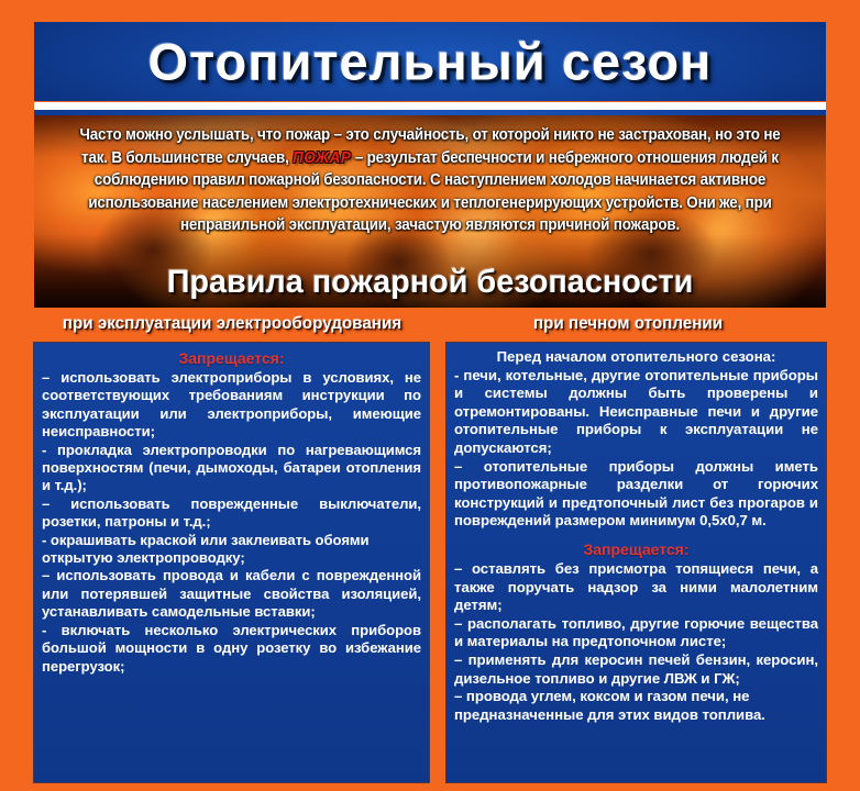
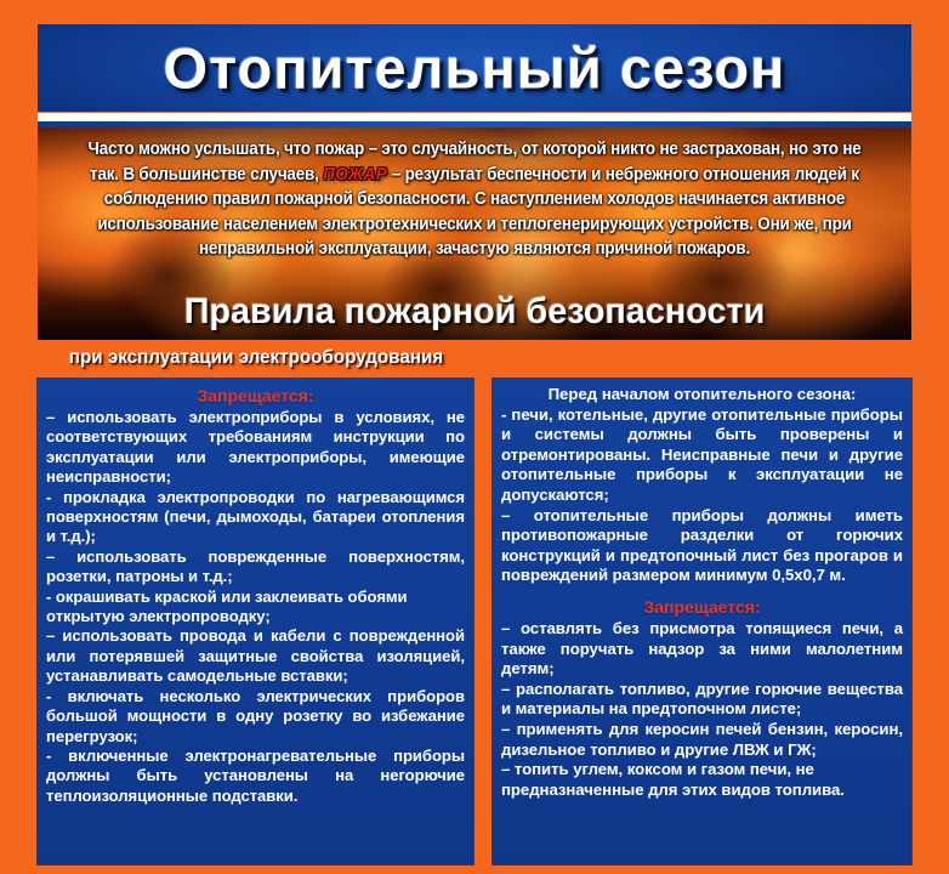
  Отопительный сезон
  Часто можно услышать, что пожар – это случайность, от которой никто не застрахован, но это не так. В большинстве случаев, ПОЖАР – результат беспечности и небрежного отношения людей к соблюдению правил пожарной безопасности. С наступлением холодов начинается активное использование населением электротехнических и теплогенерирующих устройств. Они же, при неправильной эксплуатации, зачастую являются причиной пожаров.
  Правила пожарной безопасности
  при эксплуатации электрооборудования
- при печном отоплении
  Запрещается:
  – использовать электроприборы в условиях, не соответствующих требованиям инструкции по эксплуатации или электроприборы, имеющие неисправности;
  - прокладка электропроводки по нагревающимся поверхностям (печи, дымоходы, батареи отопления и т.д.);
- – использовать поврежденные выключатели, розетки, патроны и т.д.;
+ – использовать поврежденные поверхностям, розетки, патроны и т.д.;
  - окрашивать краской или заклеивать обоями открытую электропроводку;
  – использовать провода и кабели с поврежденной или потерявшей защитные свойства изоляцией, устанавливать самодельные вставки;
  - включать несколько электрических приборов большой мощности в одну розетку во избежание перегрузок;
+ - включенные электронагревательные приборы должны быть установлены на негорючие теплоизоляционные подставки.
  Перед началом отопительного сезона:
  - печи, котельные, другие отопительные приборы и системы должны быть проверены и отремонтированы. Неисправные печи и другие отопительные приборы к эксплуатации не допускаются;
  – отопительные приборы должны иметь противопожарные разделки от горючих конструкций и предтопочный лист без прогаров и повреждений размером минимум 0,5х0,7 м.
  Запрещается:
  – оставлять без присмотра топящиеся печи, а также поручать надзор за ними малолетним детям;
  – располагать топливо, другие горючие вещества и материалы на предтопочном листе;
  – применять для керосин печей бензин, керосин, дизельное топливо и другие ЛВЖ и ГЖ;
- – провода углем, коксом и газом печи, не предназначенные для этих видов топлива.
+ – топить углем, коксом и газом печи, не предназначенные для этих видов топлива.
